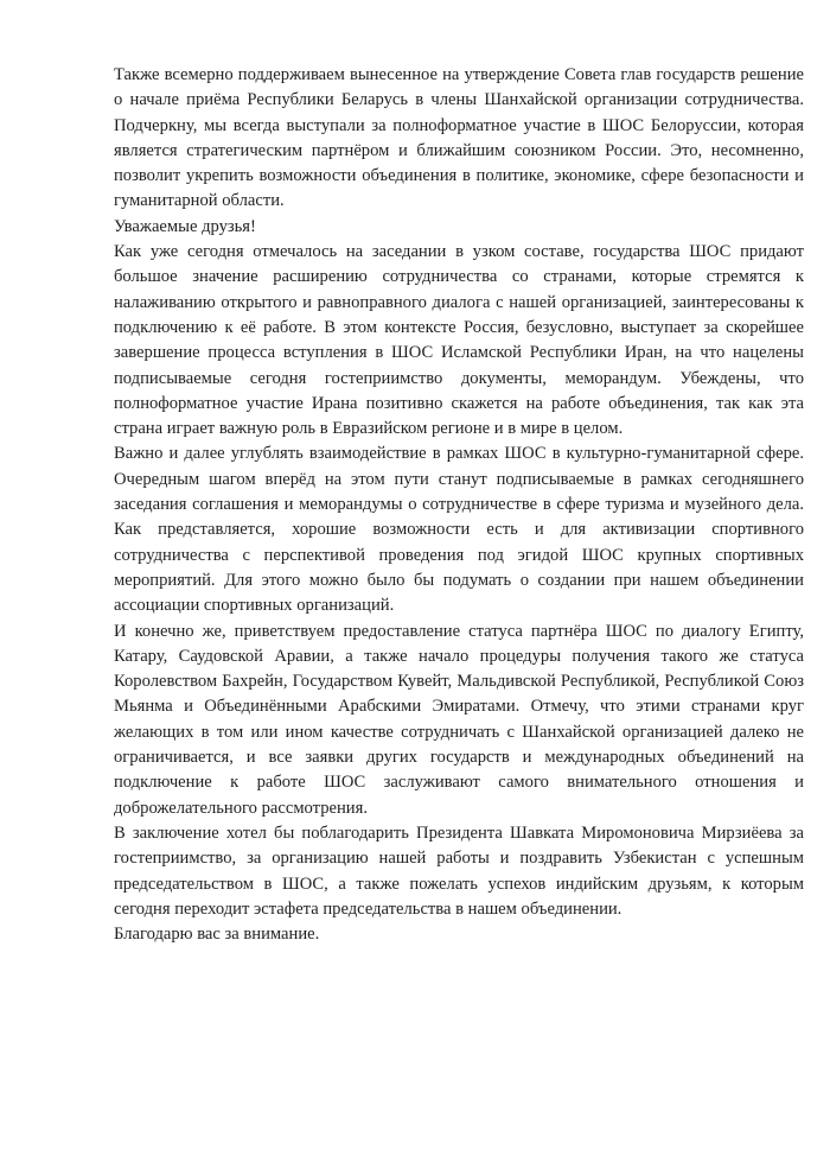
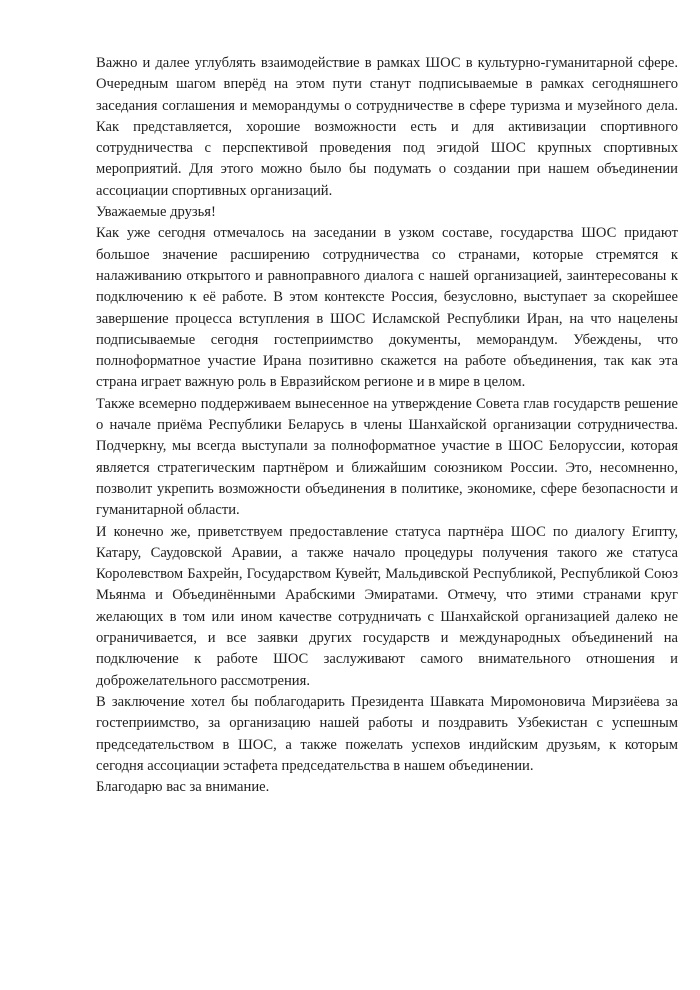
- Также всемерно поддерживаем вынесенное на утверждение Совета глав государств решение о начале приёма Республики Беларусь в члены Шанхайской организации сотрудничества. Подчеркну, мы всегда выступали за полноформатное участие в ШОС Белоруссии, которая является стратегическим партнёром и ближайшим союзником России. Это, несомненно, позволит укрепить возможности объединения в политике, экономике, сфере безопасности и гуманитарной области.
+ Важно и далее углублять взаимодействие в рамках ШОС в культурно-гуманитарной сфере. Очередным шагом вперёд на этом пути станут подписываемые в рамках сегодняшнего заседания соглашения и меморандумы о сотрудничестве в сфере туризма и музейного дела. Как представляется, хорошие возможности есть и для активизации спортивного сотрудничества с перспективой проведения под эгидой ШОС крупных спортивных мероприятий. Для этого можно было бы подумать о создании при нашем объединении ассоциации спортивных организаций.
  Уважаемые друзья!
  Как уже сегодня отмечалось на заседании в узком составе, государства ШОС придают большое значение расширению сотрудничества со странами, которые стремятся к налаживанию открытого и равноправного диалога с нашей организацией, заинтересованы к подключению к её работе. В этом контексте Россия, безусловно, выступает за скорейшее завершение процесса вступления в ШОС Исламской Республики Иран, на что нацелены подписываемые сегодня гостеприимство документы, меморандум. Убеждены, что полноформатное участие Ирана позитивно скажется на работе объединения, так как эта страна играет важную роль в Евразийском регионе и в мире в целом.
- Важно и далее углублять взаимодействие в рамках ШОС в культурно-гуманитарной сфере. Очередным шагом вперёд на этом пути станут подписываемые в рамках сегодняшнего заседания соглашения и меморандумы о сотрудничестве в сфере туризма и музейного дела. Как представляется, хорошие возможности есть и для активизации спортивного сотрудничества с перспективой проведения под эгидой ШОС крупных спортивных мероприятий. Для этого можно было бы подумать о создании при нашем объединении ассоциации спортивных организаций.
+ Также всемерно поддерживаем вынесенное на утверждение Совета глав государств решение о начале приёма Республики Беларусь в члены Шанхайской организации сотрудничества. Подчеркну, мы всегда выступали за полноформатное участие в ШОС Белоруссии, которая является стратегическим партнёром и ближайшим союзником России. Это, несомненно, позволит укрепить возможности объединения в политике, экономике, сфере безопасности и гуманитарной области.
  И конечно же, приветствуем предоставление статуса партнёра ШОС по диалогу Египту, Катару, Саудовской Аравии, а также начало процедуры получения такого же статуса Королевством Бахрейн, Государством Кувейт, Мальдивской Республикой, Республикой Союз Мьянма и Объединёнными Арабскими Эмиратами. Отмечу, что этими странами круг желающих в том или ином качестве сотрудничать с Шанхайской организацией далеко не ограничивается, и все заявки других государств и международных объединений на подключение к работе ШОС заслуживают самого внимательного отношения и доброжелательного рассмотрения.
- В заключение хотел бы поблагодарить Президента Шавката Миромоновича Мирзиёева за гостеприимство, за организацию нашей работы и поздравить Узбекистан с успешным председательством в ШОС, а также пожелать успехов индийским друзьям, к которым сегодня переходит эстафета председательства в нашем объединении.
+ В заключение хотел бы поблагодарить Президента Шавката Миромоновича Мирзиёева за гостеприимство, за организацию нашей работы и поздравить Узбекистан с успешным председательством в ШОС, а также пожелать успехов индийским друзьям, к которым сегодня ассоциации эстафета председательства в нашем объединении.
  Благодарю вас за внимание.
